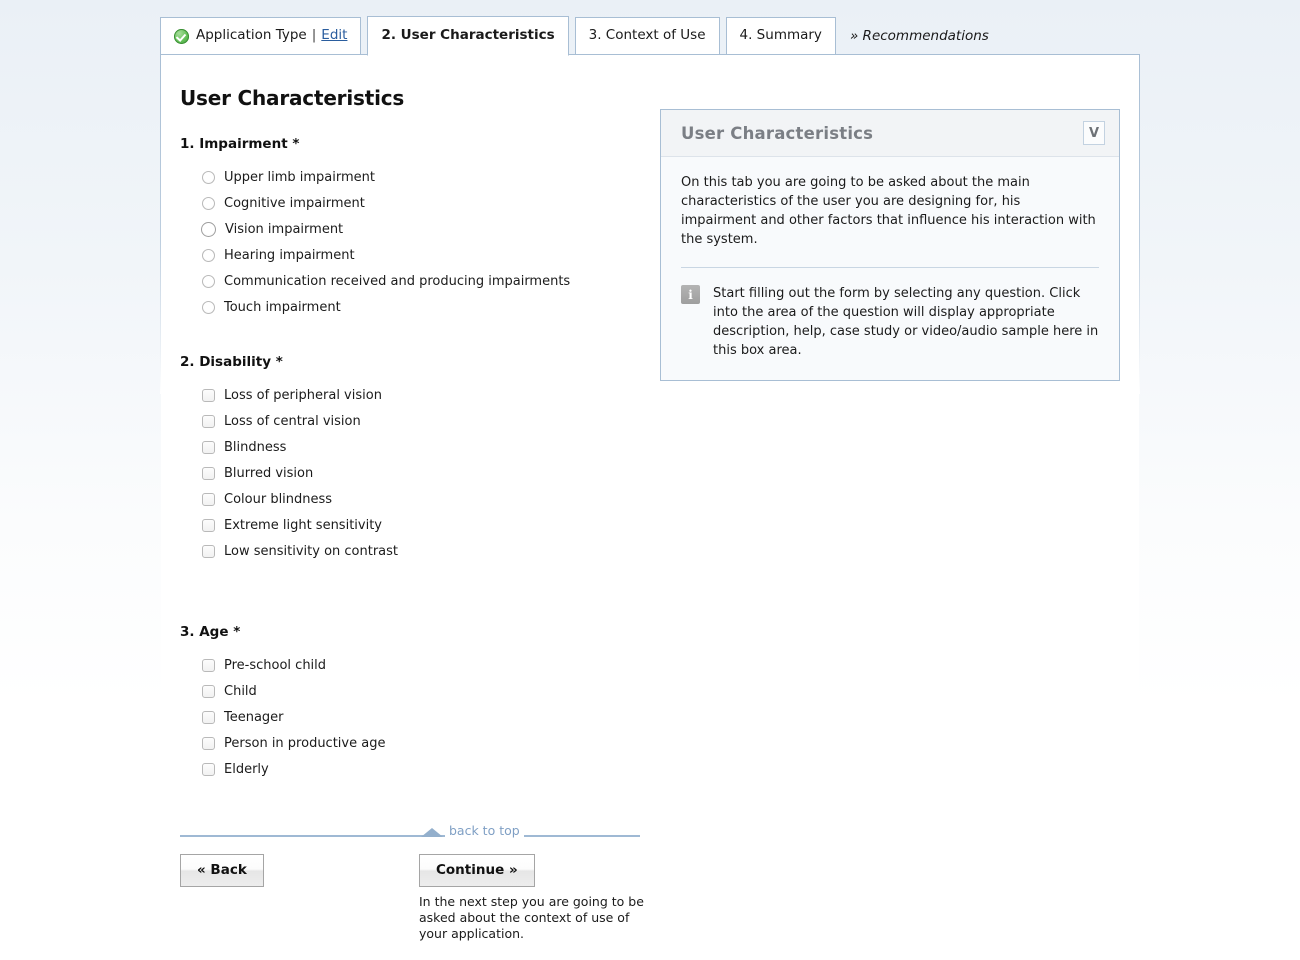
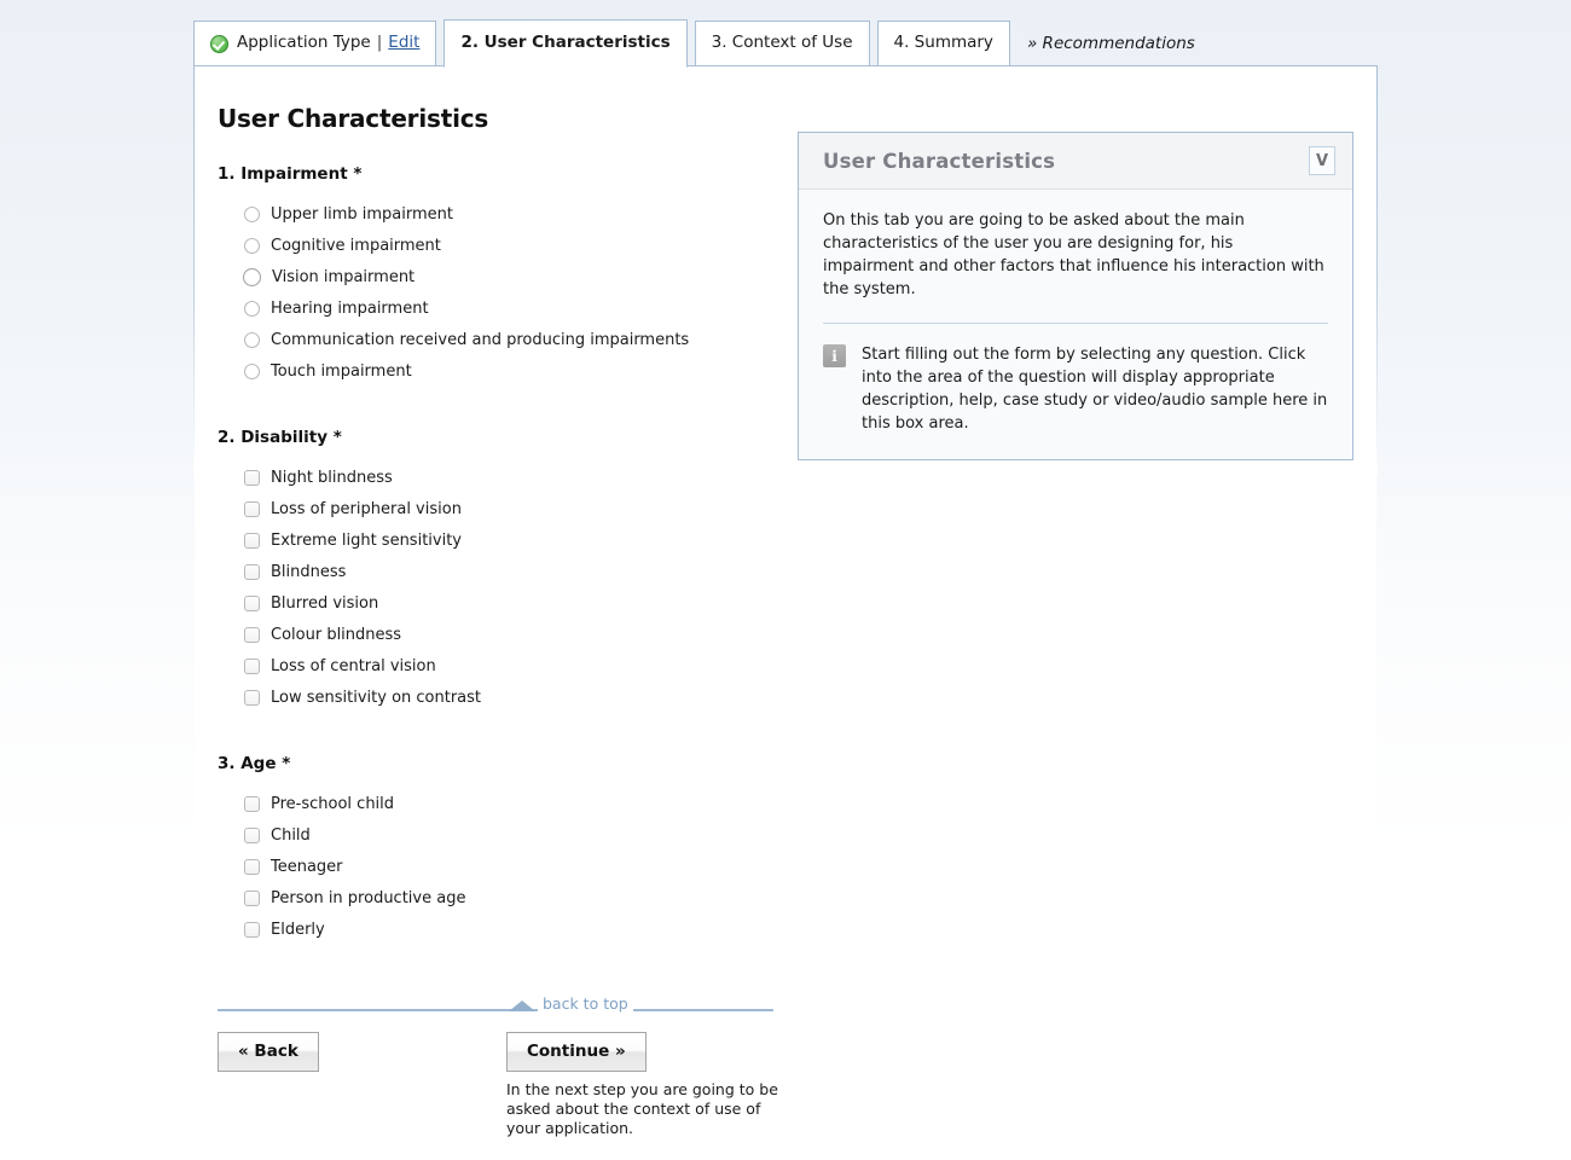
  Application Type
  |
  Edit
  2. User Characteristics
  3. Context of Use
  4. Summary
  » Recommendations
  User Characteristics
  1. Impairment *
  Upper limb impairment
  Cognitive impairment
  Vision impairment
  Hearing impairment
  Communication received and producing impairments
  Touch impairment
  2. Disability *
+ Night blindness
  Loss of peripheral vision
- Loss of central vision
+ Extreme light sensitivity
  Blindness
  Blurred vision
  Colour blindness
- Extreme light sensitivity
+ Loss of central vision
  Low sensitivity on contrast
  3. Age *
  Pre-school child
  Child
  Teenager
  Person in productive age
  Elderly
  User Characteristics
  V
  On this tab you are going to be asked about the main characteristics of the user you are designing for, his impairment and other factors that influence his interaction with the system.
  i
  Start filling out the form by selecting any question. Click into the area of the question will display appropriate description, help, case study or video/audio sample here in this box area.
  back to top
  « Back
  Continue »
  In the next step you are going to be asked about the context of use of your application.
